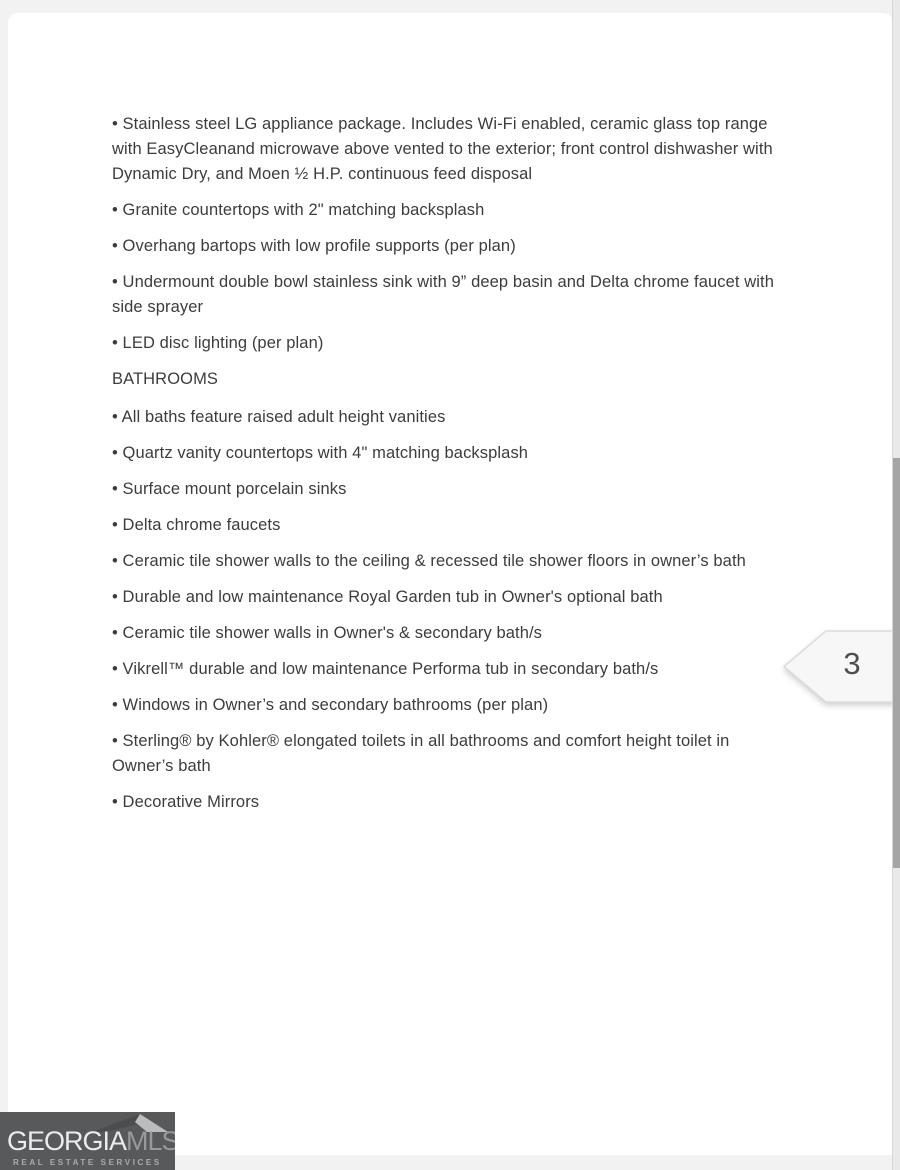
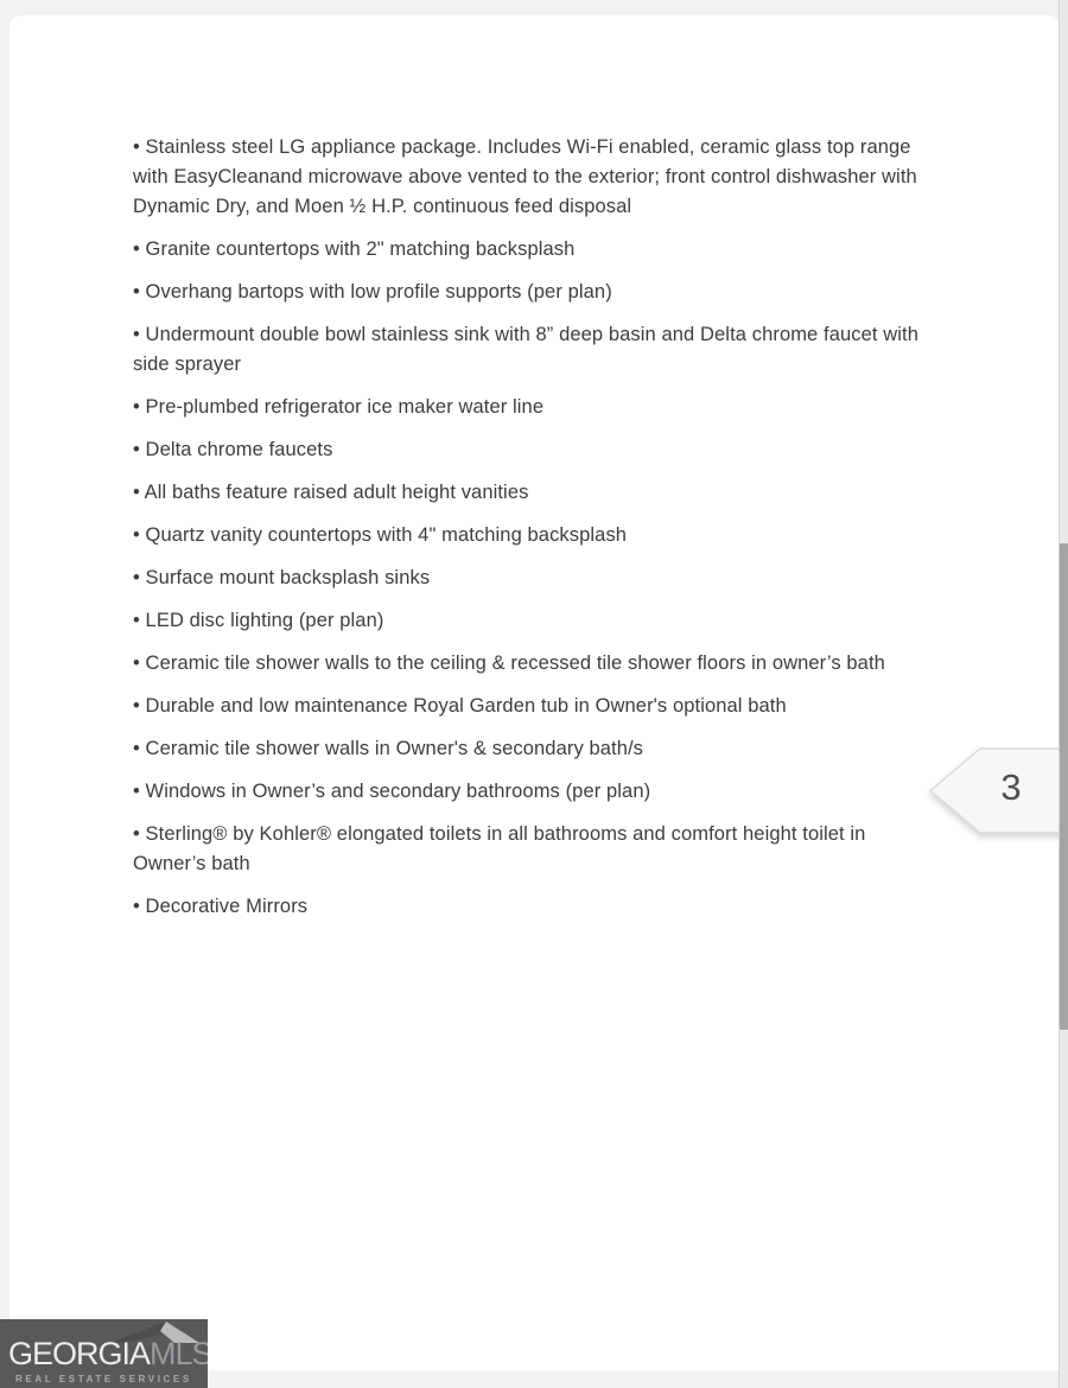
  • Stainless steel LG appliance package. Includes Wi-Fi enabled, ceramic glass top range with EasyCleanand microwave above vented to the exterior; front control dishwasher with Dynamic Dry, and Moen ½ H.P. continuous feed disposal
  • Granite countertops with 2" matching backsplash
  • Overhang bartops with low profile supports (per plan)
- • Undermount double bowl stainless sink with 9” deep basin and Delta chrome faucet with side sprayer
+ • Undermount double bowl stainless sink with 8” deep basin and Delta chrome faucet with side sprayer
+ • Pre-plumbed refrigerator ice maker water line
- • LED disc lighting (per plan)
+ • Delta chrome faucets
- BATHROOMS
  • All baths feature raised adult height vanities
  • Quartz vanity countertops with 4" matching backsplash
- • Surface mount porcelain sinks
+ • Surface mount backsplash sinks
- • Delta chrome faucets
+ • LED disc lighting (per plan)
  • Ceramic tile shower walls to the ceiling & recessed tile shower floors in owner’s bath
  • Durable and low maintenance Royal Garden tub in Owner's optional bath
  • Ceramic tile shower walls in Owner's & secondary bath/s
- • Vikrell™ durable and low maintenance Performa tub in secondary bath/s
  • Windows in Owner’s and secondary bathrooms (per plan)
  • Sterling® by Kohler® elongated toilets in all bathrooms and comfort height toilet in Owner’s bath
  • Decorative Mirrors
  3
  GEORGIAMLS
  REAL ESTATE SERVICES
